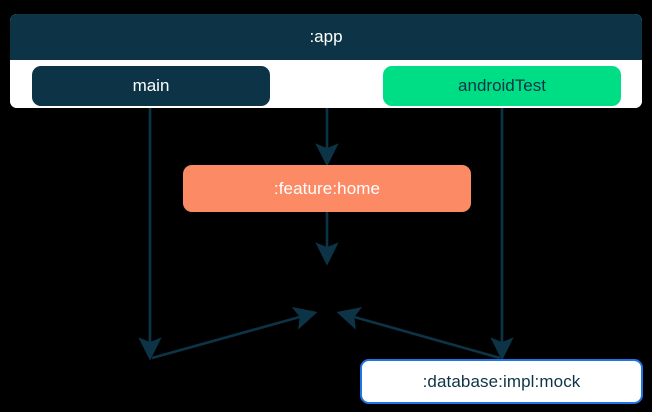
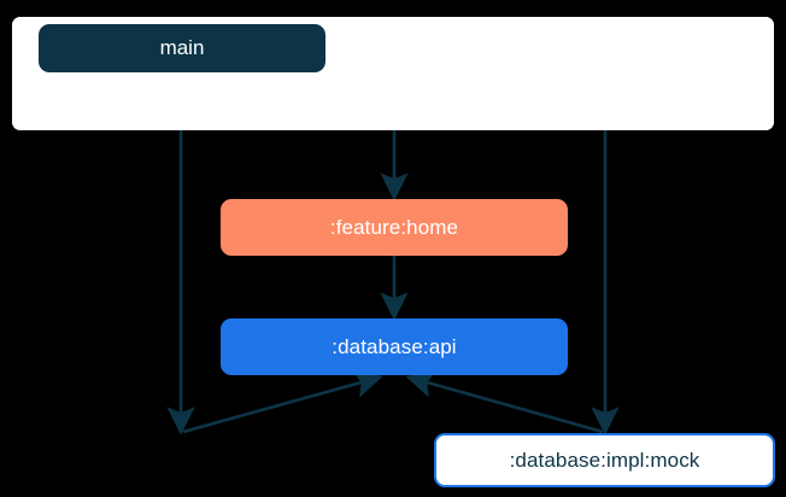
- :app
  main
- androidTest
  :feature:home
+ :database:api
  :database:impl:mock
